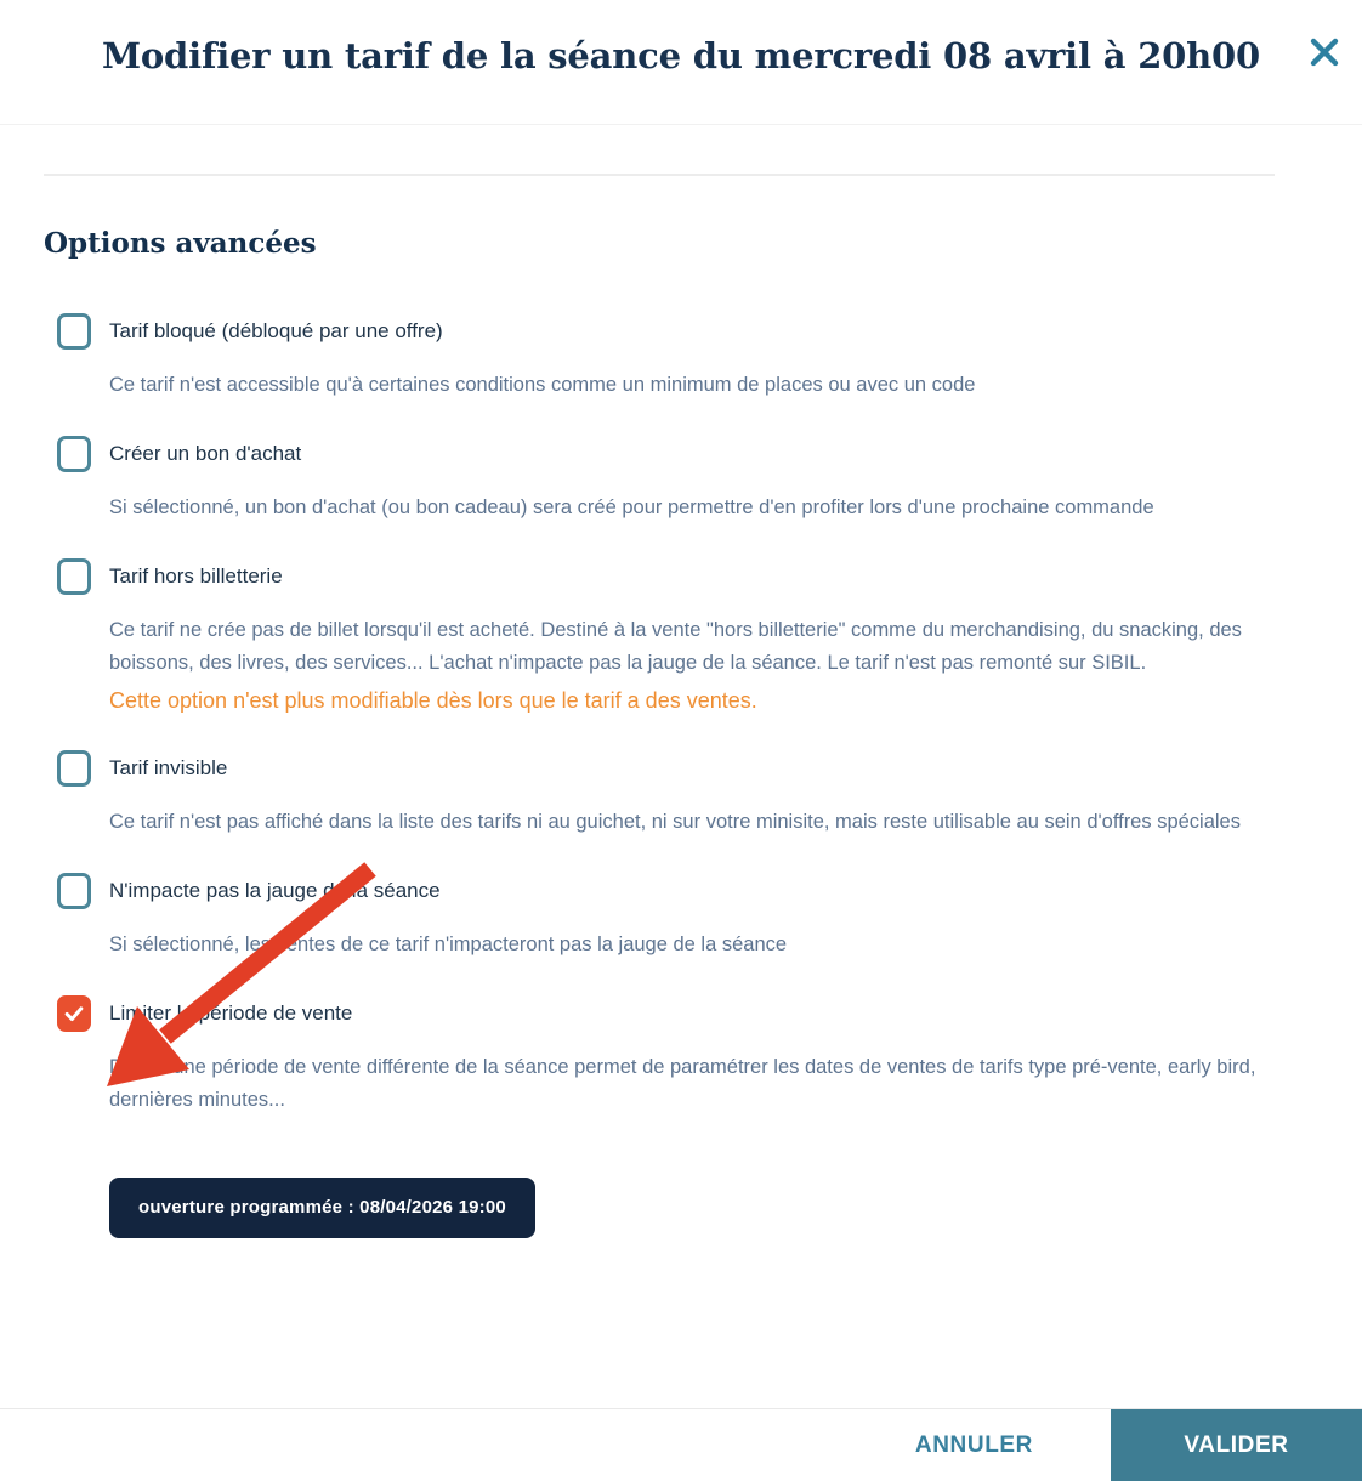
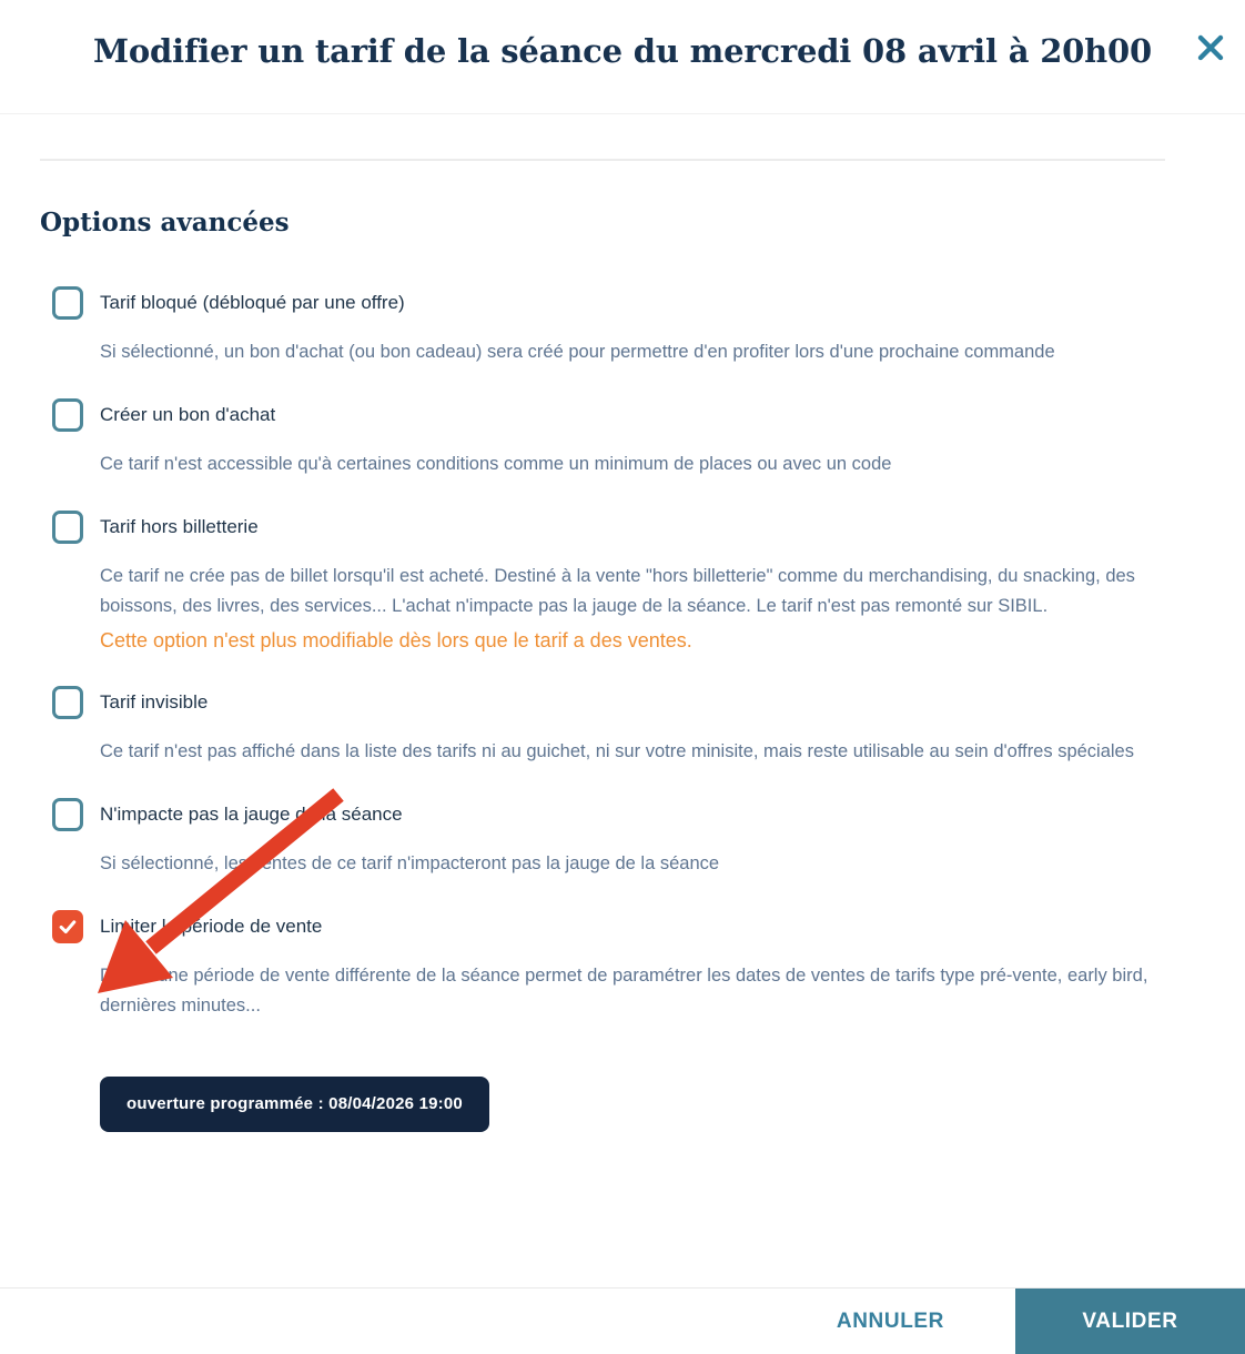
  Modifier un tarif de la séance du mercredi 08 avril à 20h00
  Options avancées
  Tarif bloqué (débloqué par une offre)
- Ce tarif n'est accessible qu'à certaines conditions comme un minimum de places ou avec un code
+ Si sélectionné, un bon d'achat (ou bon cadeau) sera créé pour permettre d'en profiter lors d'une prochaine commande
  Créer un bon d'achat
- Si sélectionné, un bon d'achat (ou bon cadeau) sera créé pour permettre d'en profiter lors d'une prochaine commande
+ Ce tarif n'est accessible qu'à certaines conditions comme un minimum de places ou avec un code
  Tarif hors billetterie
  Ce tarif ne crée pas de billet lorsqu'il est acheté. Destiné à la vente "hors billetterie" comme du merchandising, du snacking, des boissons, des livres, des services... L'achat n'impacte pas la jauge de la séance. Le tarif n'est pas remonté sur SIBIL.
  Cette option n'est plus modifiable dès lors que le tarif a des ventes.
  Tarif invisible
  Ce tarif n'est pas affiché dans la liste des tarifs ni au guichet, ni sur votre minisite, mais reste utilisable au sein d'offres spéciales
  N'impacte pas la jauge da séance
  Si sélectionné, lentes de ce tarif n'impacteront pas la jauge de la séance
  Limiter lériode de vente
  ne période de vente différente de la séance permet de paramétrer les dates de ventes de tarifs type pré-vente, early bird, dernières minutes...
  ouverture programmée : 08/04/2026 19:00
  ANNULER
  VALIDER
